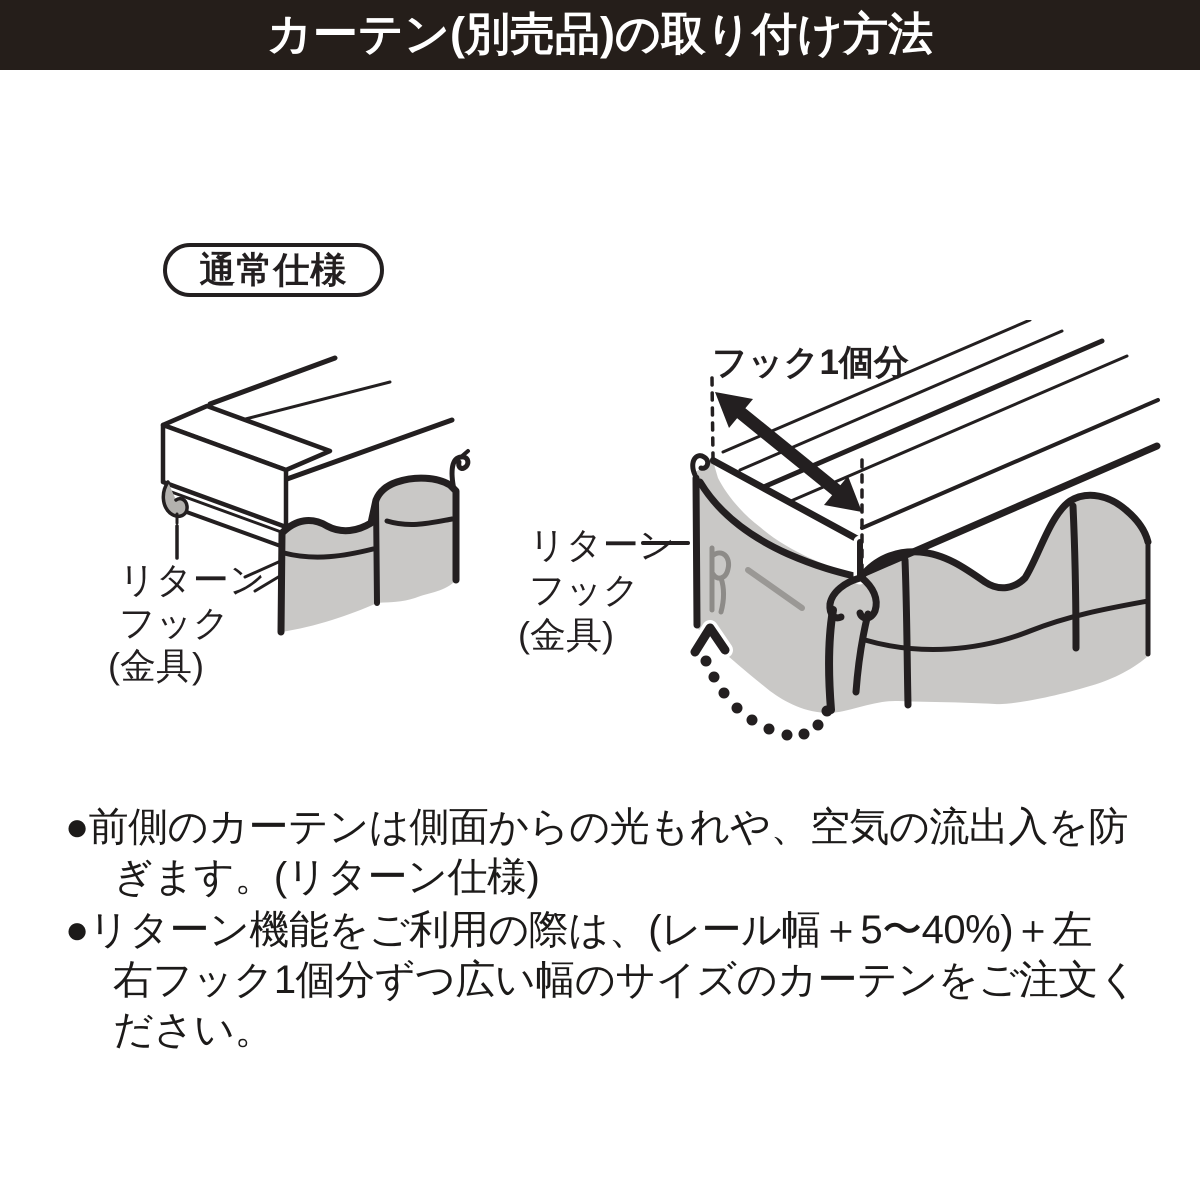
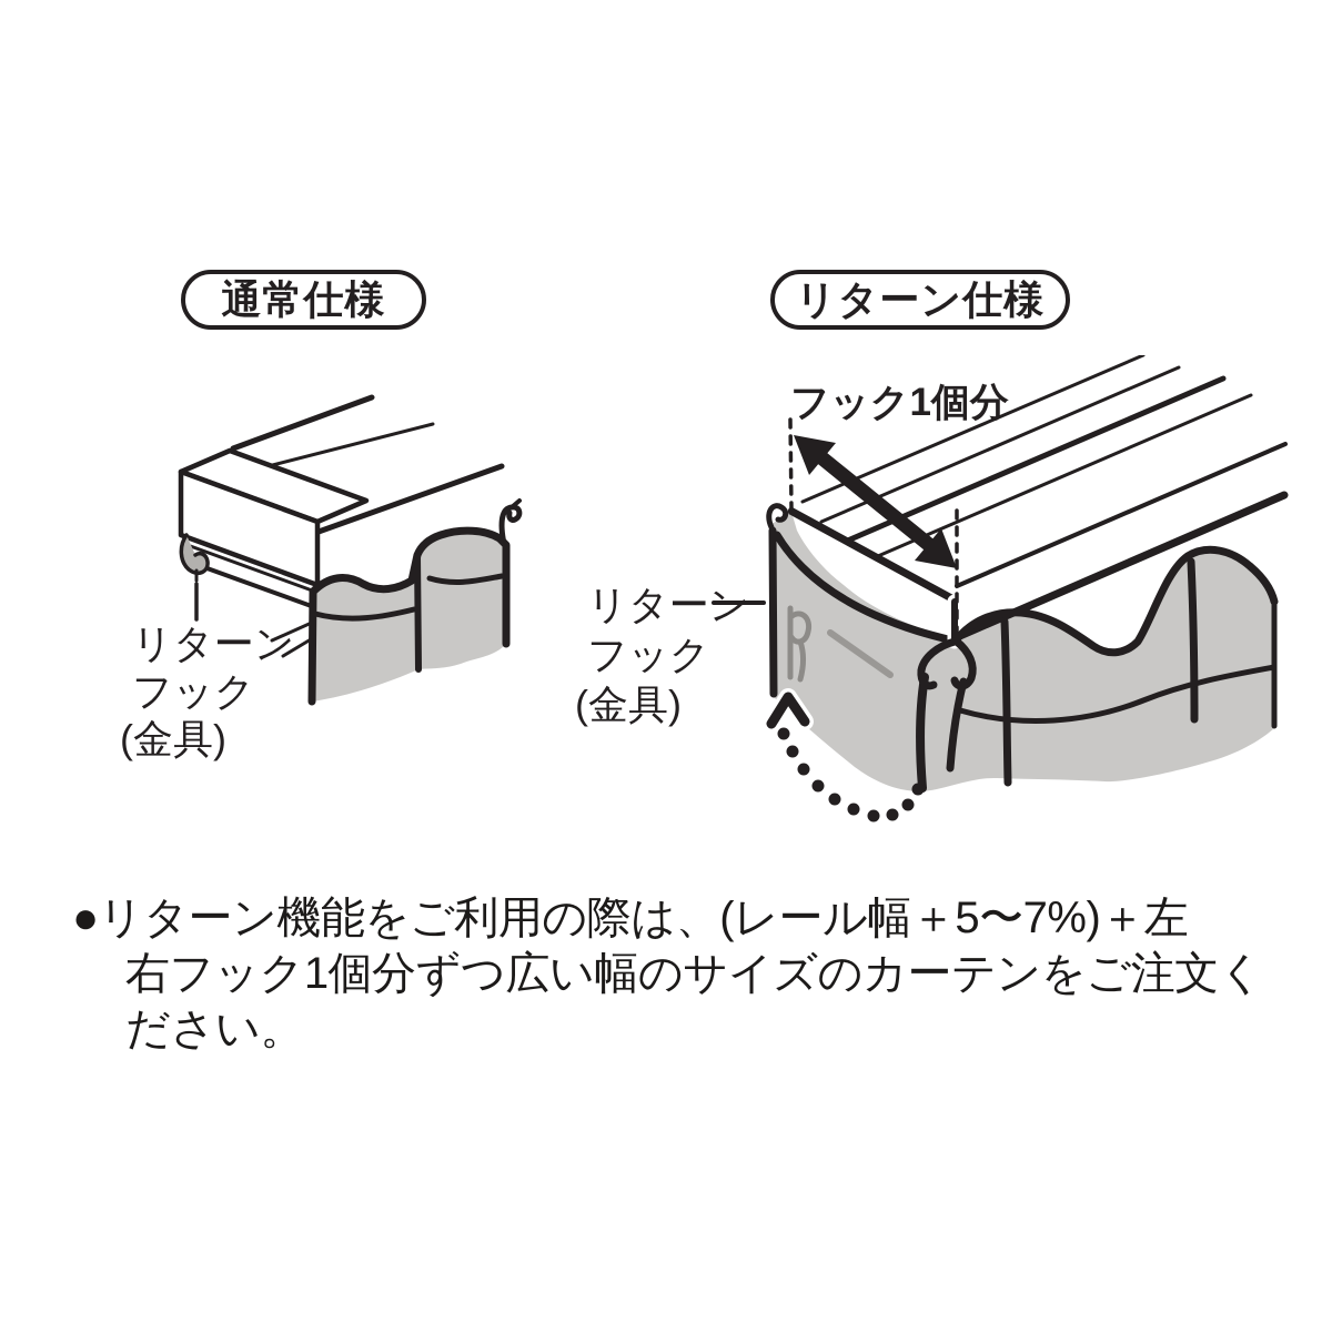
- カーテン(別売品)の取り付け方法
  通常仕様
+ リターン仕様
  リターン
  フック
  (金具)
  リターン
  フック
  (金具)
  フック1個分
- ●前側のカーテンは側面からの光もれや、空気の流出入を防
- ぎます。(リターン仕様)
- ●リターン機能をご利用の際は、(レール幅＋5〜40%)＋左
+ ●リターン機能をご利用の際は、(レール幅＋5〜7%)＋左
  右フック1個分ずつ広い幅のサイズのカーテンをご注文く
  ださい。
